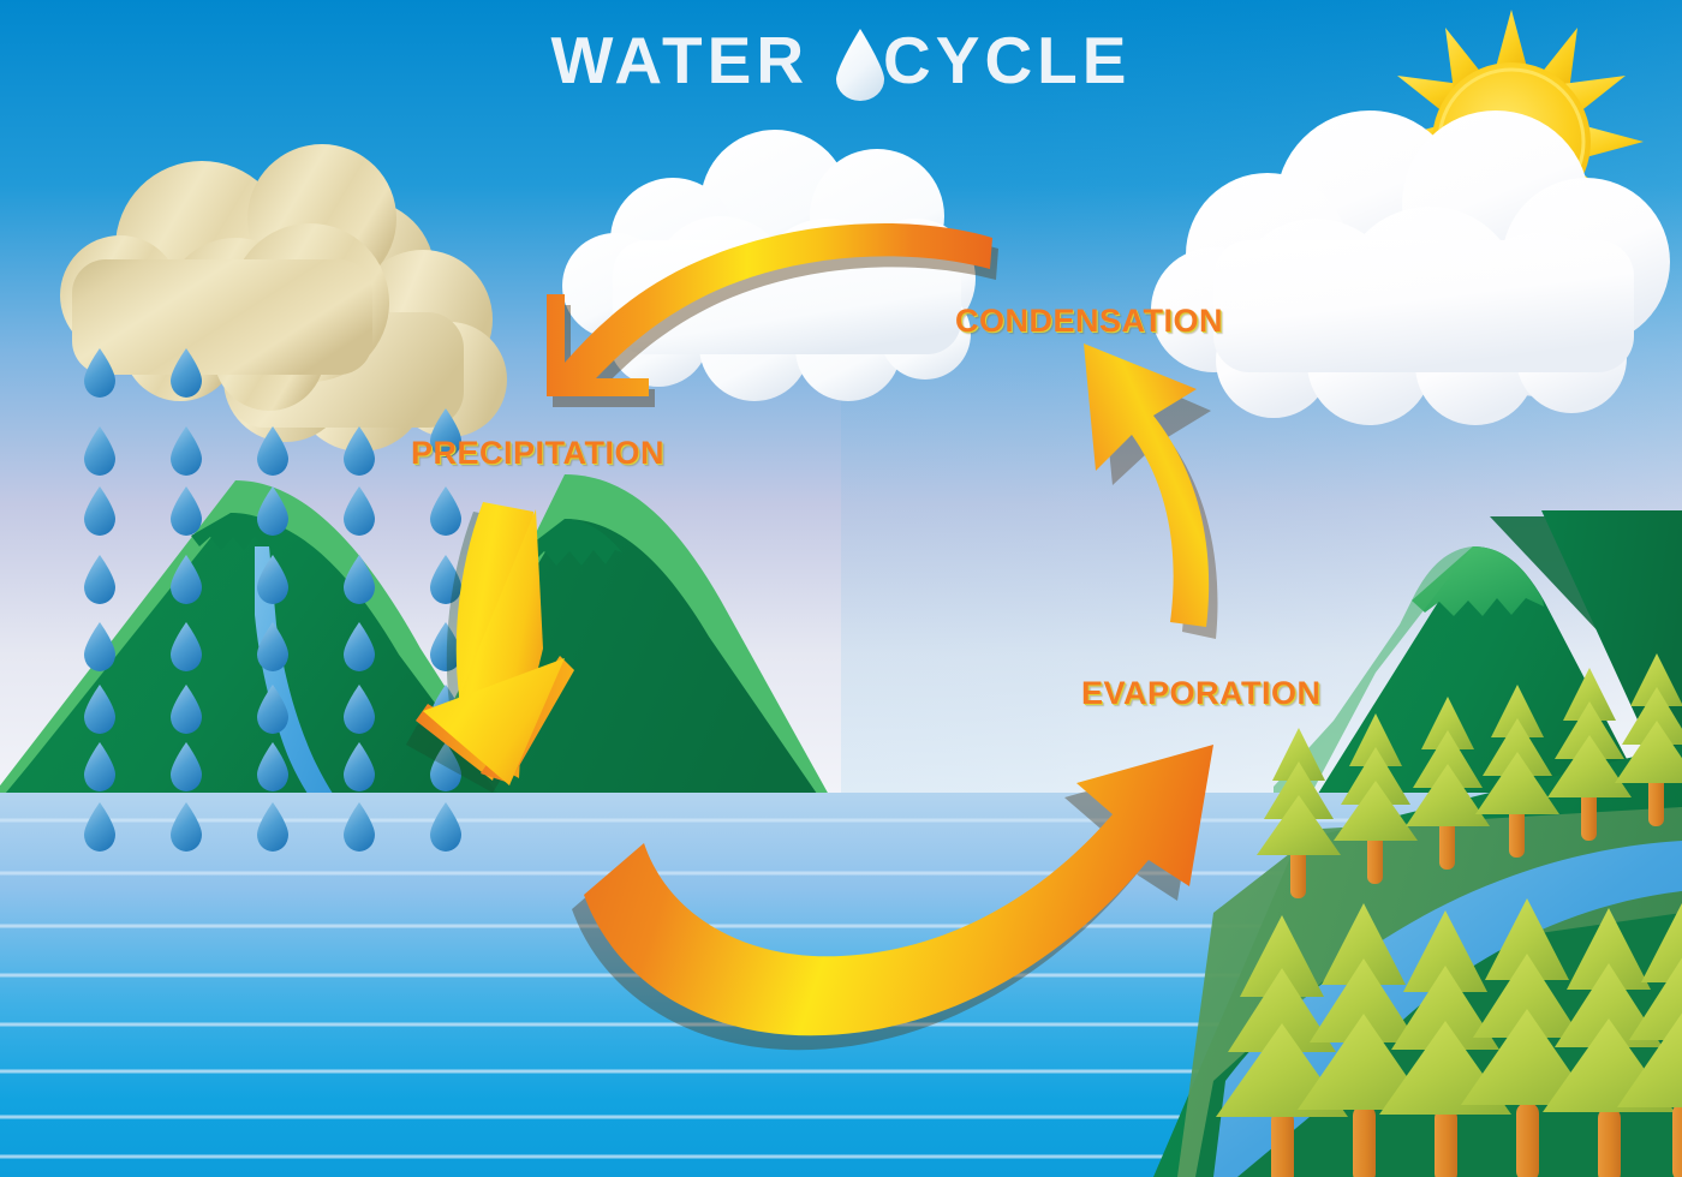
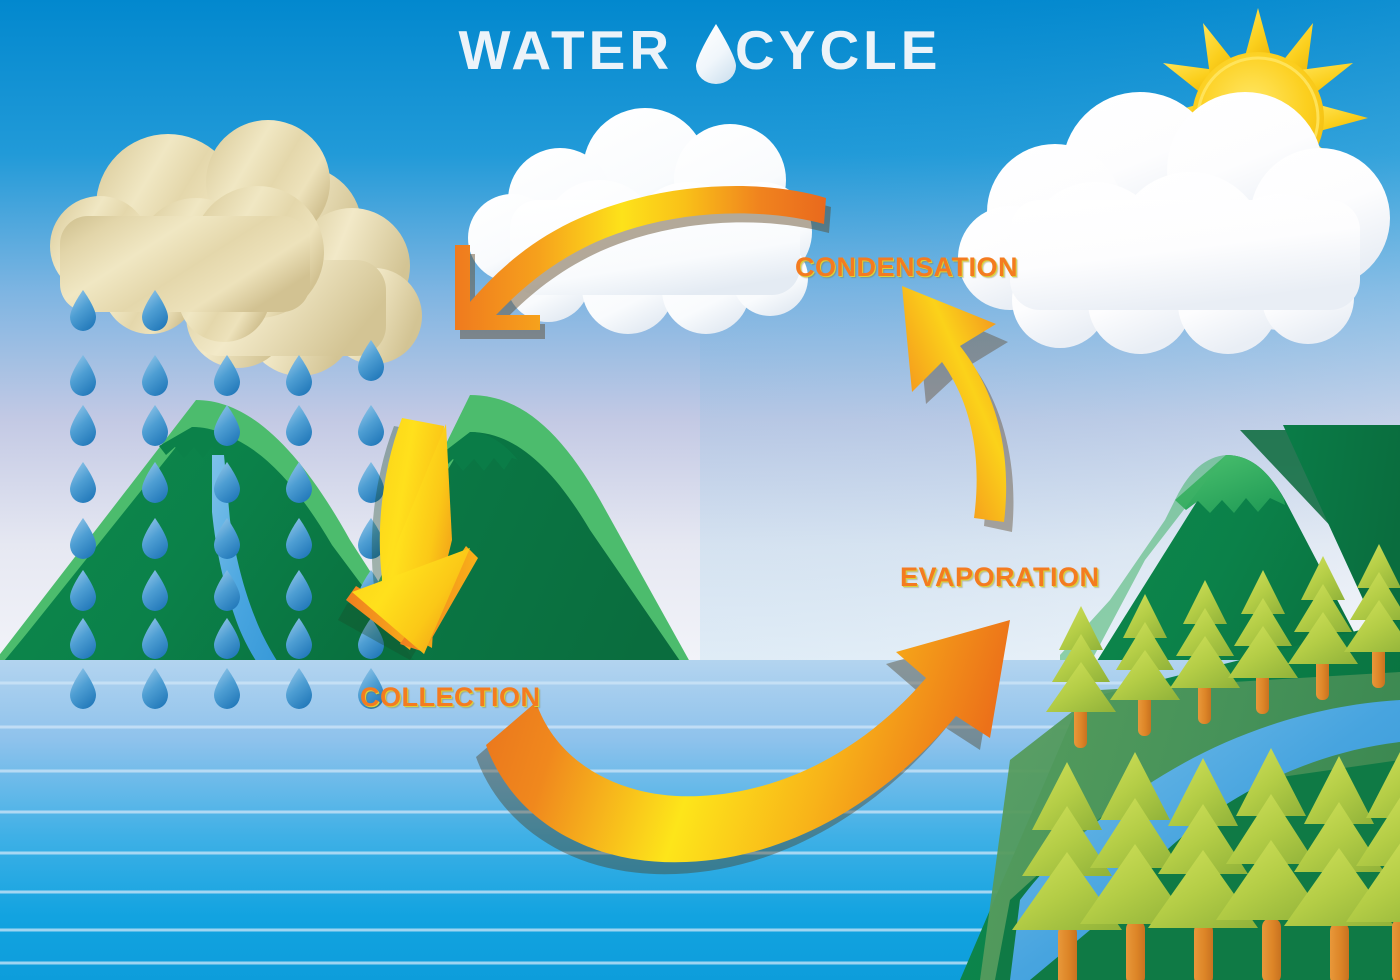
  WATER CYCLE
- PRECIPITATION
  CONDENSATION
  EVAPORATION
+ COLLECTION
